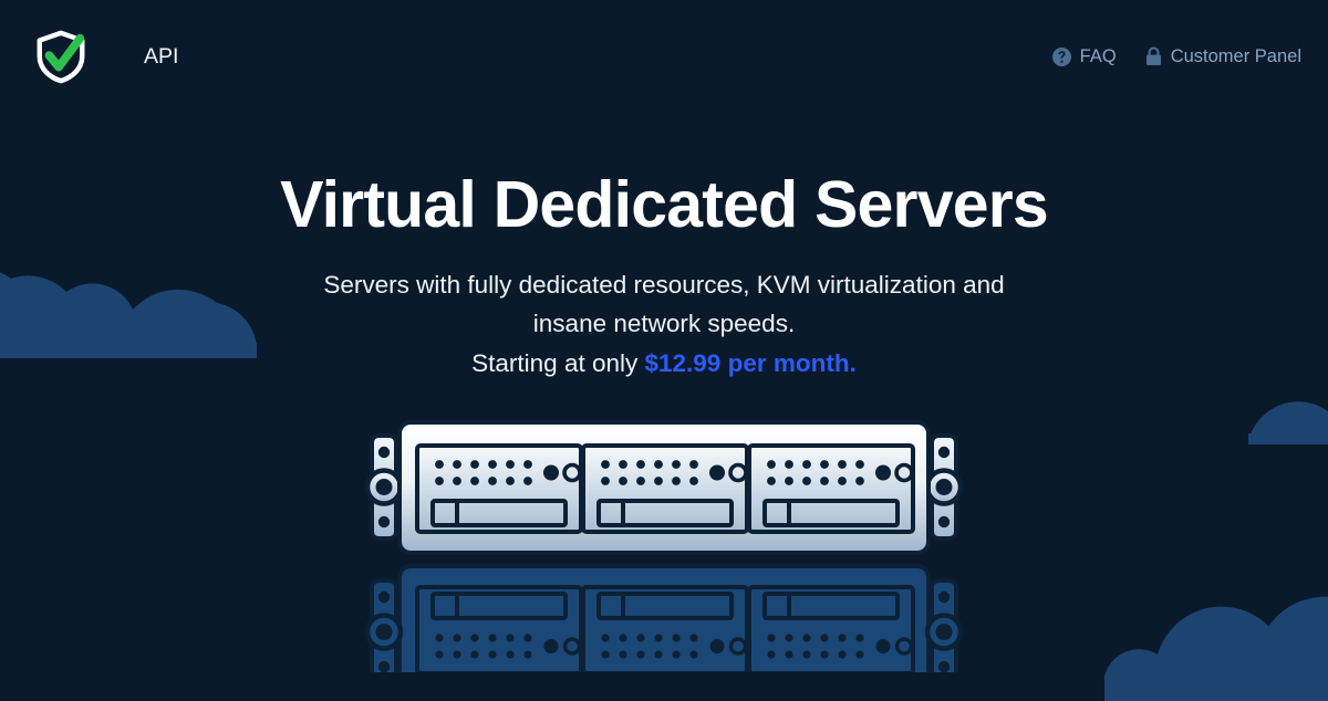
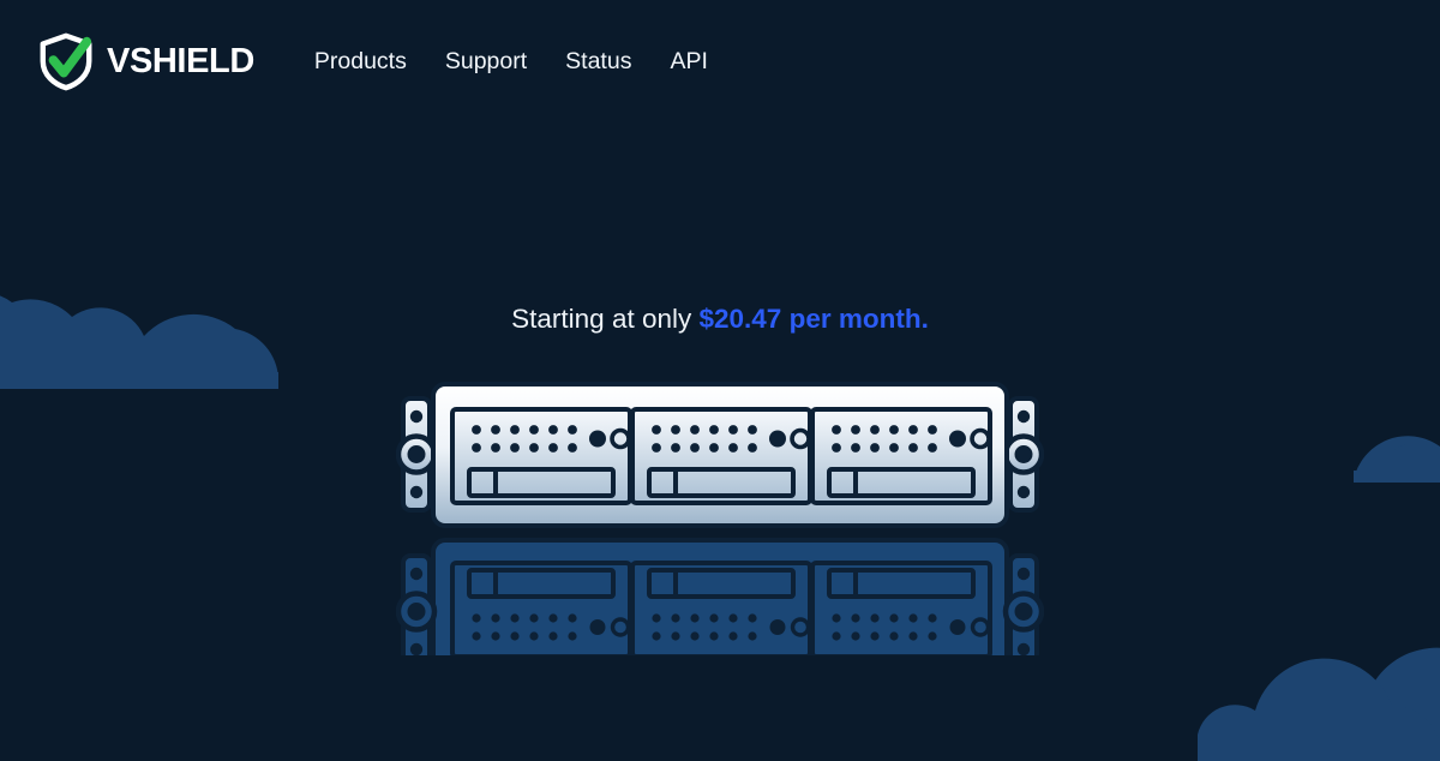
+ VSHIELD
+ Products
+ Support
+ Status
  API
- FAQ
- Customer Panel
- Virtual Dedicated Servers
- Servers with fully dedicated resources, KVM virtualization and
- insane network speeds.
- Starting at only $12.99 per month.
+ Starting at only $20.47 per month.
